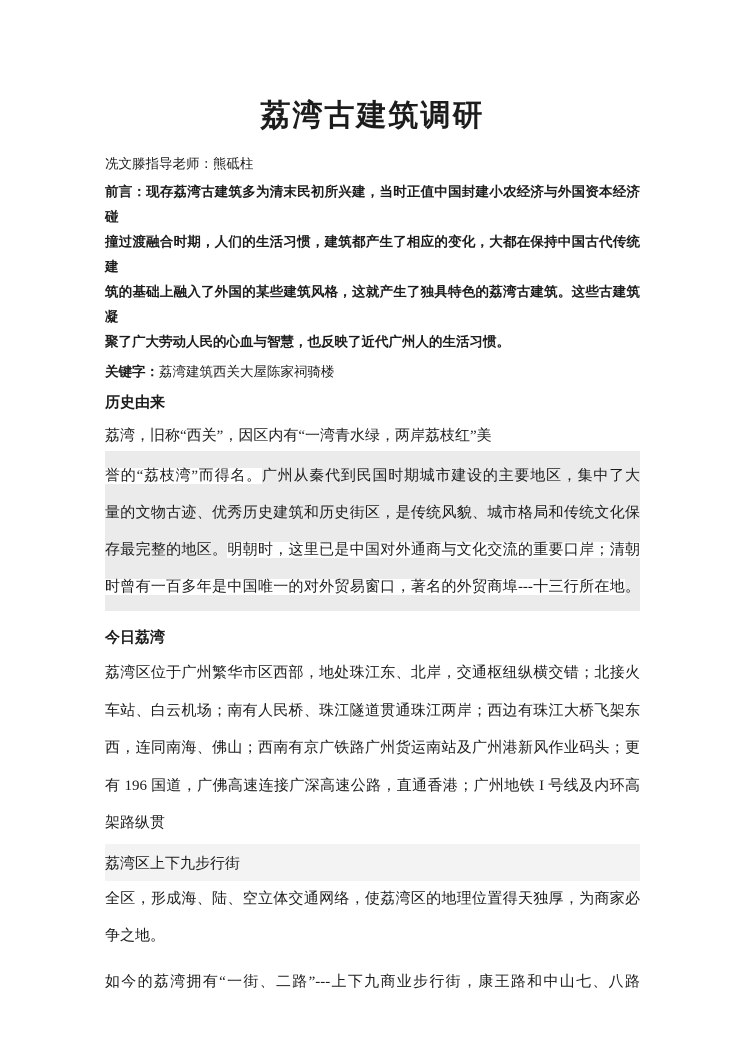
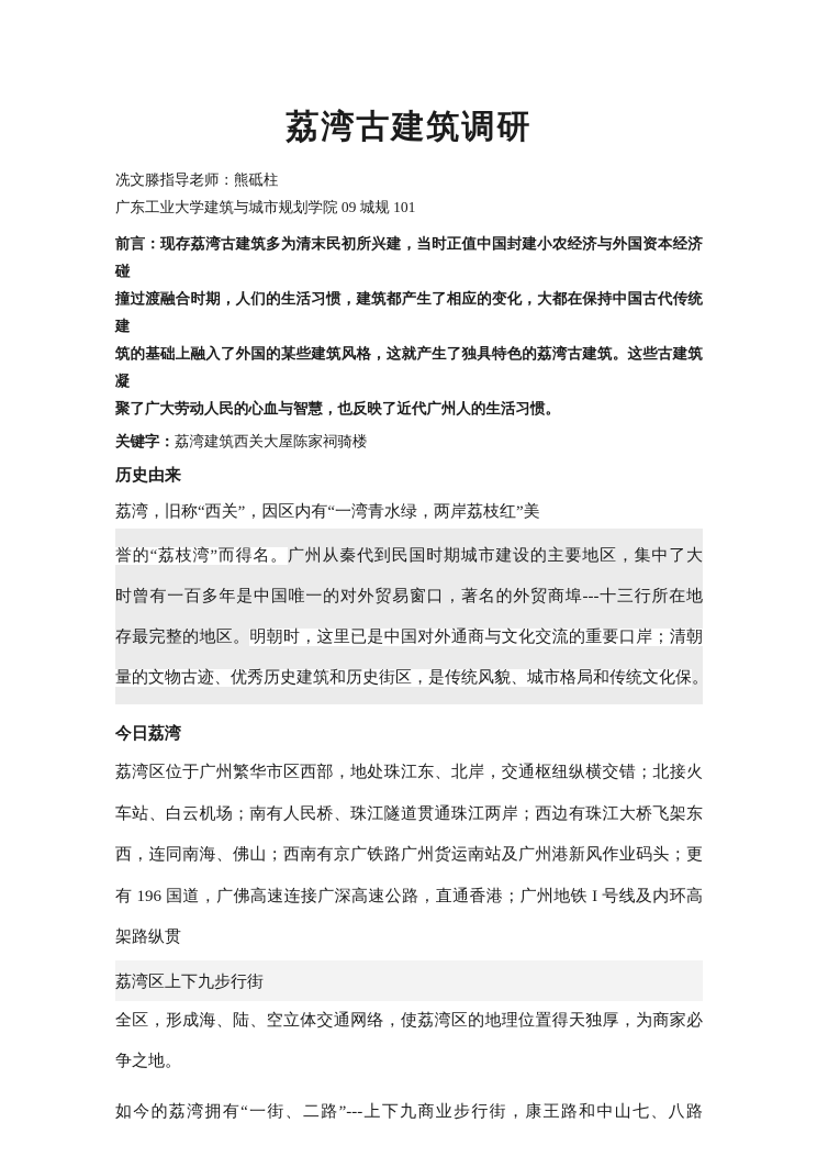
  荔湾古建筑调研
  冼文滕指导老师：熊砥柱
+ 广东工业大学建筑与城市规划学院 09 城规 101
  前言：现存荔湾古建筑多为清末民初所兴建，当时正值中国封建小农经济与外国资本经济碰
  撞过渡融合时期，人们的生活习惯，建筑都产生了相应的变化，大都在保持中国古代传统建
  筑的基础上融入了外国的某些建筑风格，这就产生了独具特色的荔湾古建筑。这些古建筑凝
  聚了广大劳动人民的心血与智慧，也反映了近代广州人的生活习惯。
  关键字：荔湾建筑西关大屋陈家祠骑楼
  历史由来
  荔湾，旧称“西关”，因区内有“一湾青水绿，两岸荔枝红”美
  誉的“荔枝湾”而得名。广州从秦代到民国时期城市建设的主要地区，集中了大
- 量的文物古迹、优秀历史建筑和历史街区，是传统风貌、城市格局和传统文化保
+ 时曾有一百多年是中国唯一的对外贸易窗口，著名的外贸商埠---十三行所在地
  存最完整的地区。明朝时，这里已是中国对外通商与文化交流的重要口岸；清朝
- 时曾有一百多年是中国唯一的对外贸易窗口，著名的外贸商埠---十三行所在地。
+ 量的文物古迹、优秀历史建筑和历史街区，是传统风貌、城市格局和传统文化保。
  今日荔湾
  荔湾区位于广州繁华市区西部，地处珠江东、北岸，交通枢纽纵横交错；北接火
  车站、白云机场；南有人民桥、珠江隧道贯通珠江两岸；西边有珠江大桥飞架东
  西，连同南海、佛山；西南有京广铁路广州货运南站及广州港新风作业码头；更
  有 196 国道，广佛高速连接广深高速公路，直通香港；广州地铁 I 号线及内环高
  架路纵贯
  荔湾区上下九步行街
  全区，形成海、陆、空立体交通网络，使荔湾区的地理位置得天独厚，为商家必
  争之地。
  如今的荔湾拥有“一街、二路”---上下九商业步行街，康王路和中山七、八路
